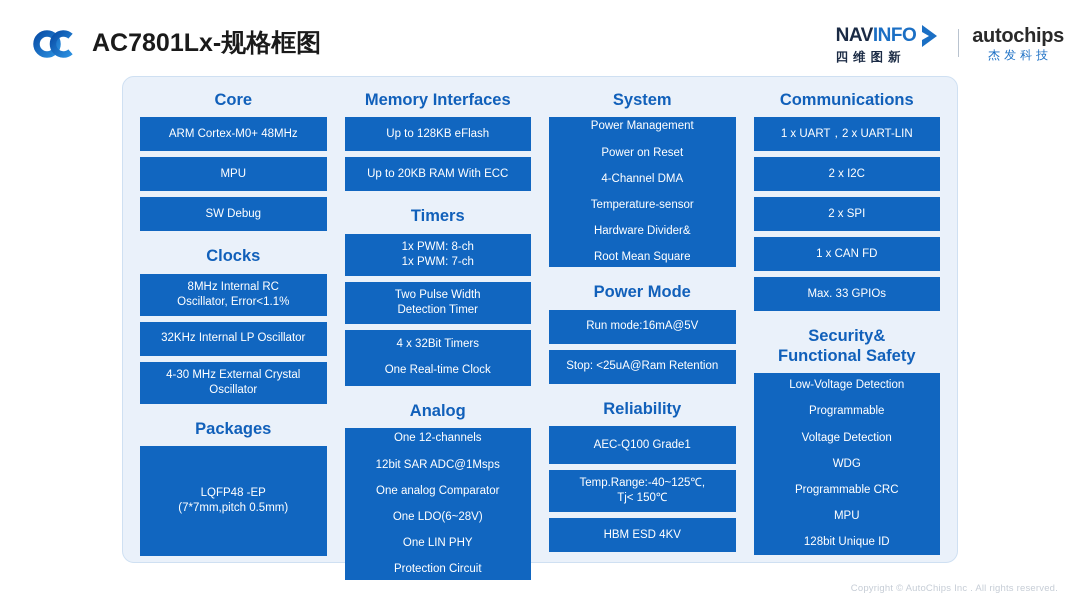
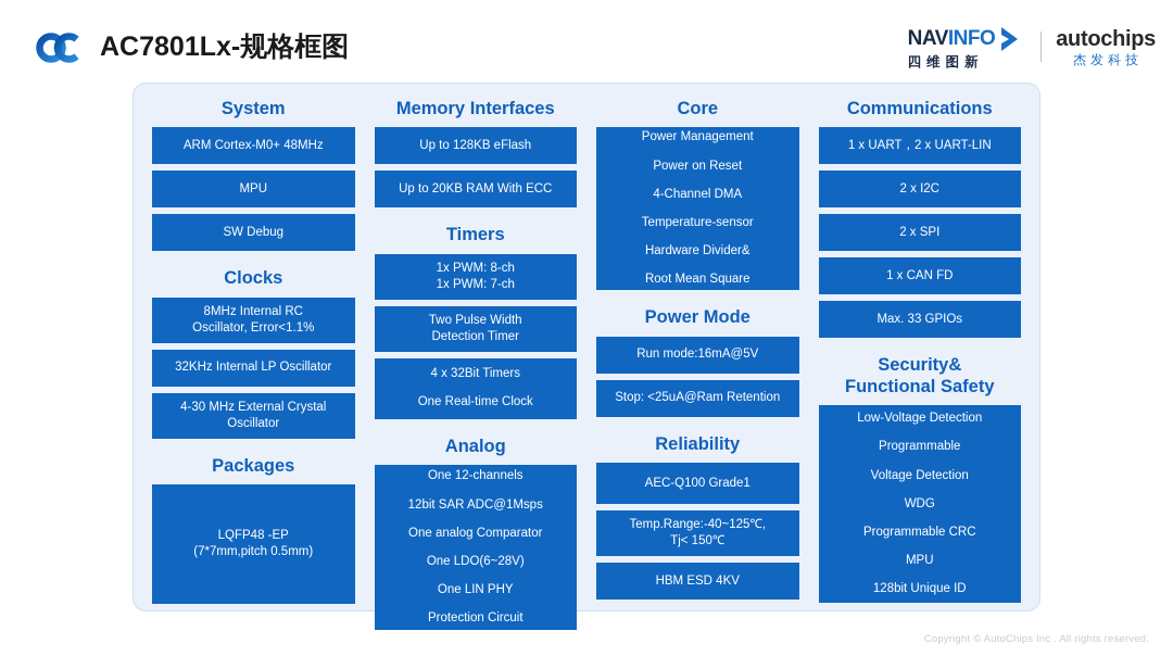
  AC7801Lx-规格框图
  NAV
  INFO
  四维图新
  autochips
  杰发科技
- Core
+ System
  ARM Cortex-M0+ 48MHz
  MPU
  SW Debug
  Clocks
  8MHz Internal RC
  Oscillator, Error<1.1%
  32KHz Internal LP Oscillator
  4-30 MHz External Crystal
  Oscillator
  Packages
  LQFP48 -EP
  (7*7mm,pitch 0.5mm)
  Memory Interfaces
  Up to 128KB eFlash
  Up to 20KB RAM With ECC
  Timers
  1x PWM: 8-ch
  1x PWM: 7-ch
  Two Pulse Width
  Detection Timer
  4 x 32Bit Timers
  One Real-time Clock
  Analog
  One 12-channels
  12bit SAR ADC@1Msps
  One analog Comparator
  One LDO(6~28V)
  One LIN PHY
  Protection Circuit
- System
+ Core
  Power Management
  Power on Reset
  4-Channel DMA
  Temperature-sensor
  Hardware Divider&
  Root Mean Square
  Power Mode
  Run mode:16mA@5V
  Stop: <25uA@Ram Retention
  Reliability
  AEC-Q100 Grade1
  Temp.Range:-40~125℃,
  Tj< 150℃
  HBM ESD 4KV
  Communications
  1 x UART，2 x UART-LIN
  2 x I2C
  2 x SPI
  1 x CAN FD
  Max. 33 GPIOs
  Security&
  Functional Safety
  Low-Voltage Detection
  Programmable
  Voltage Detection
  WDG
  Programmable CRC
  MPU
  128bit Unique ID
  Copyright © AutoChips Inc . All rights reserved.
